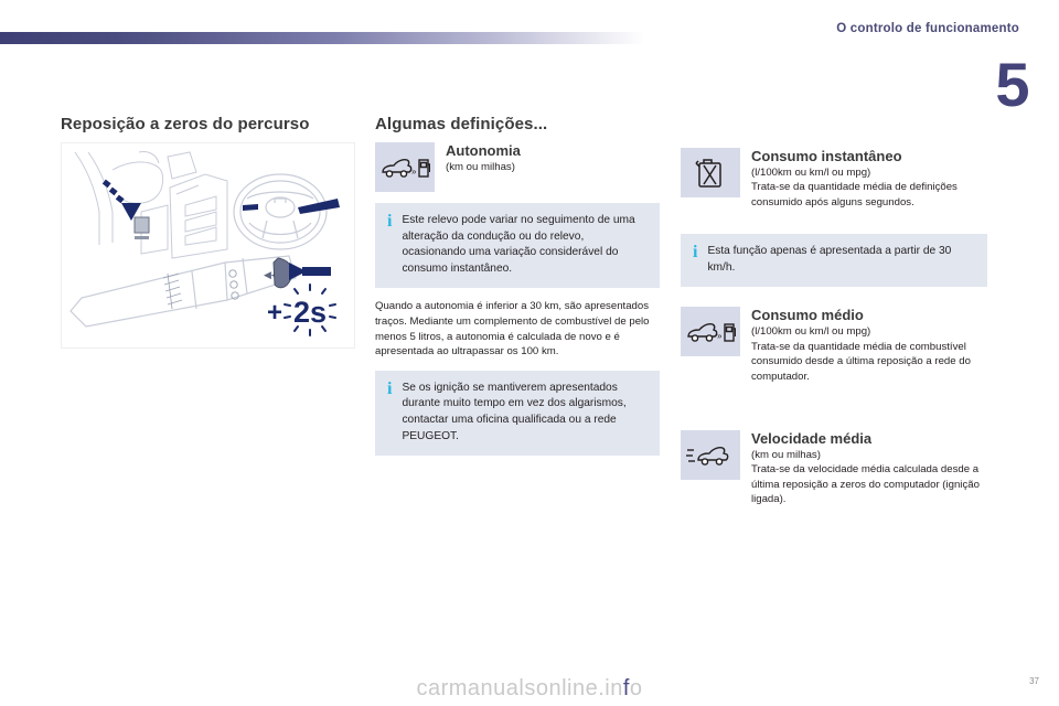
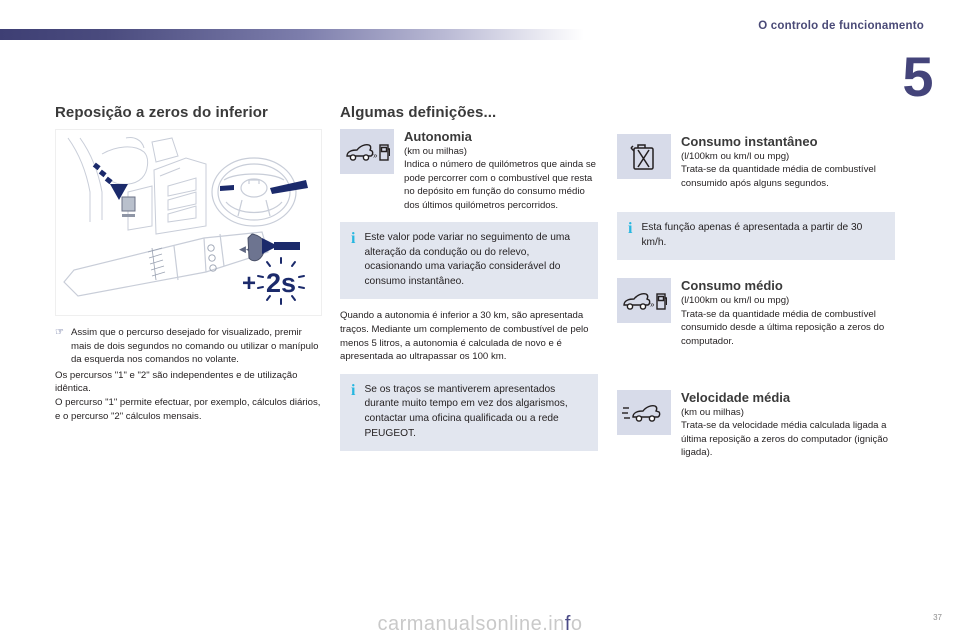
  O controlo de funcionamento
  5
- Reposição a zeros do percurso
+ Reposição a zeros do inferior
  2s
  +
+ ☞
+ Assim que o percurso desejado for visualizado, premir mais de dois segundos no comando ou utilizar o manípulo da esquerda nos comandos no volante.
+ Os percursos "1" e "2" são independentes e de utilização idêntica.
+ O percurso "1" permite efectuar, por exemplo, cálculos diários, e o percurso "2" cálculos mensais.
  Algumas definições...
  »
  Autonomia
  (km ou milhas)
+ Indica o número de quilómetros que ainda se pode percorrer com o combustível que resta no depósito em função do consumo médio dos últimos quilómetros percorridos.
  i
- Este relevo pode variar no seguimento de uma alteração da condução ou do relevo, ocasionando uma variação considerável do consumo instantâneo.
+ Este valor pode variar no seguimento de uma alteração da condução ou do relevo, ocasionando uma variação considerável do consumo instantâneo.
- Quando a autonomia é inferior a 30 km, são apresentados traços. Mediante um complemento de combustível de pelo menos 5 litros, a autonomia é calculada de novo e é apresentada ao ultrapassar os 100 km.
+ Quando a autonomia é inferior a 30 km, são apresentada traços. Mediante um complemento de combustível de pelo menos 5 litros, a autonomia é calculada de novo e é apresentada ao ultrapassar os 100 km.
  i
- Se os ignição se mantiverem apresentados durante muito tempo em vez dos algarismos, contactar uma oficina qualificada ou a rede PEUGEOT.
+ Se os traços se mantiverem apresentados durante muito tempo em vez dos algarismos, contactar uma oficina qualificada ou a rede PEUGEOT.
  Consumo instantâneo
  (l/100km ou km/l ou mpg)
- Trata-se da quantidade média de definições consumido após alguns segundos.
+ Trata-se da quantidade média de combustível consumido após alguns segundos.
  i
  Esta função apenas é apresentada a partir de 30 km/h.
  »
  Consumo médio
  (l/100km ou km/l ou mpg)
- Trata-se da quantidade média de combustível consumido desde a última reposição a rede do computador.
+ Trata-se da quantidade média de combustível consumido desde a última reposição a zeros do computador.
  Velocidade média
  (km ou milhas)
- Trata-se da velocidade média calculada desde a última reposição a zeros do computador (ignição ligada).
+ Trata-se da velocidade média calculada ligada a última reposição a zeros do computador (ignição ligada).
  37
  carmanualsonline.info
